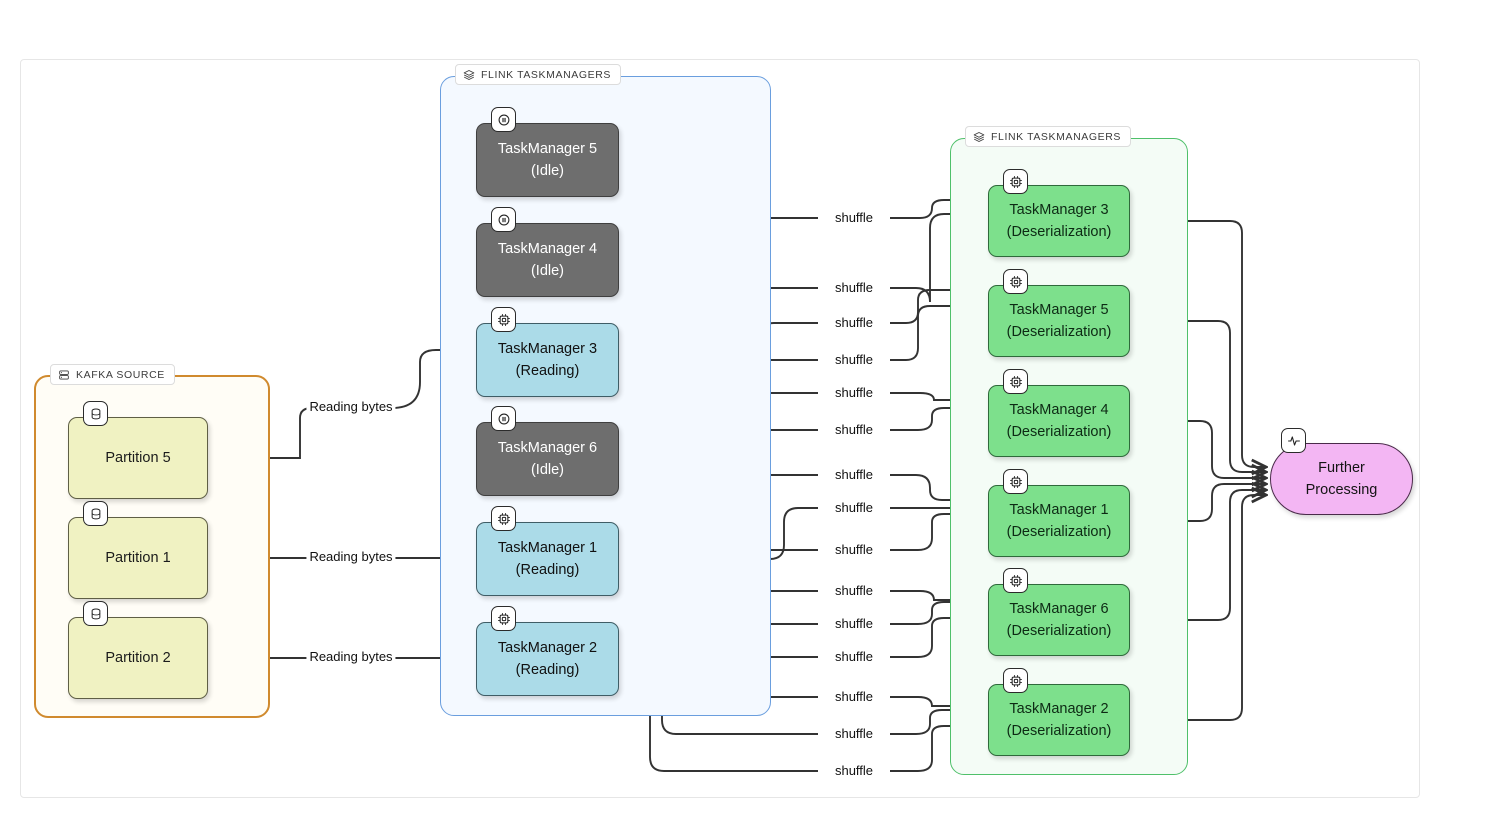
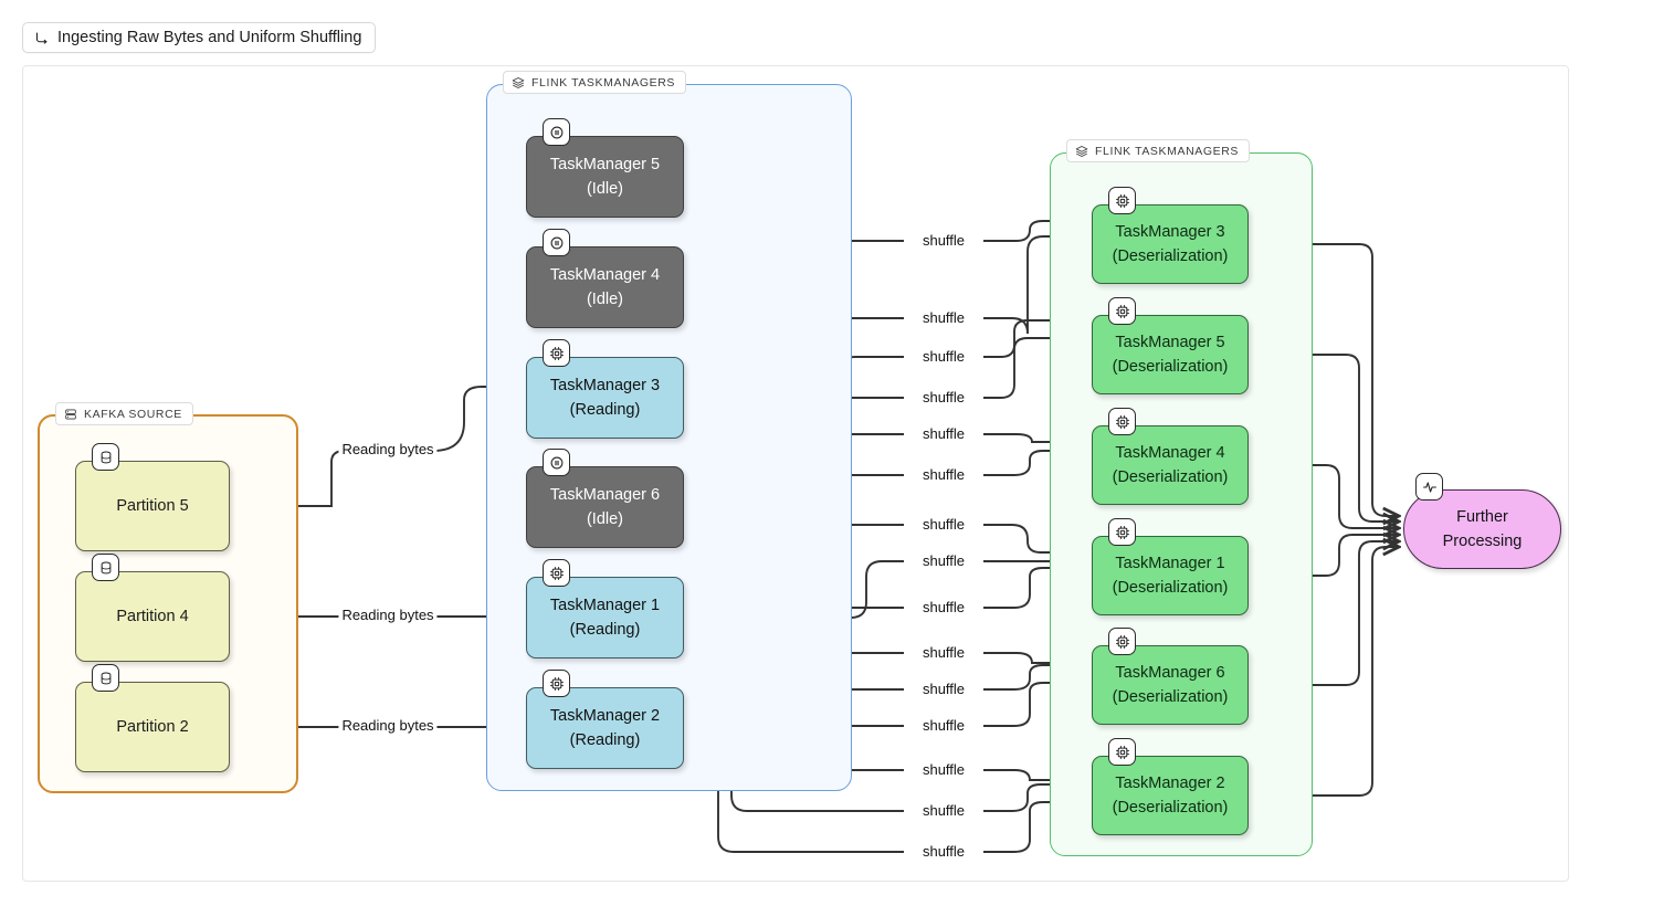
+ Ingesting Raw Bytes and Uniform Shuffling
  KAFKA SOURCE
  FLINK TASKMANAGERS
  FLINK TASKMANAGERS
  Partition 5
- Partition 1
+ Partition 4
  Partition 2
  TaskManager 5
  (Idle)
  TaskManager 4
  (Idle)
  TaskManager 3
  (Reading)
  TaskManager 6
  (Idle)
  TaskManager 1
  (Reading)
  TaskManager 2
  (Reading)
  TaskManager 3
  (Deserialization)
  TaskManager 5
  (Deserialization)
  TaskManager 4
  (Deserialization)
  TaskManager 1
  (Deserialization)
  TaskManager 6
  (Deserialization)
  TaskManager 2
  (Deserialization)
  Further
  Processing
  Reading bytes
  Reading bytes
  Reading bytes
  shuffle
  shuffle
  shuffle
  shuffle
  shuffle
  shuffle
  shuffle
  shuffle
  shuffle
  shuffle
  shuffle
  shuffle
  shuffle
  shuffle
  shuffle
